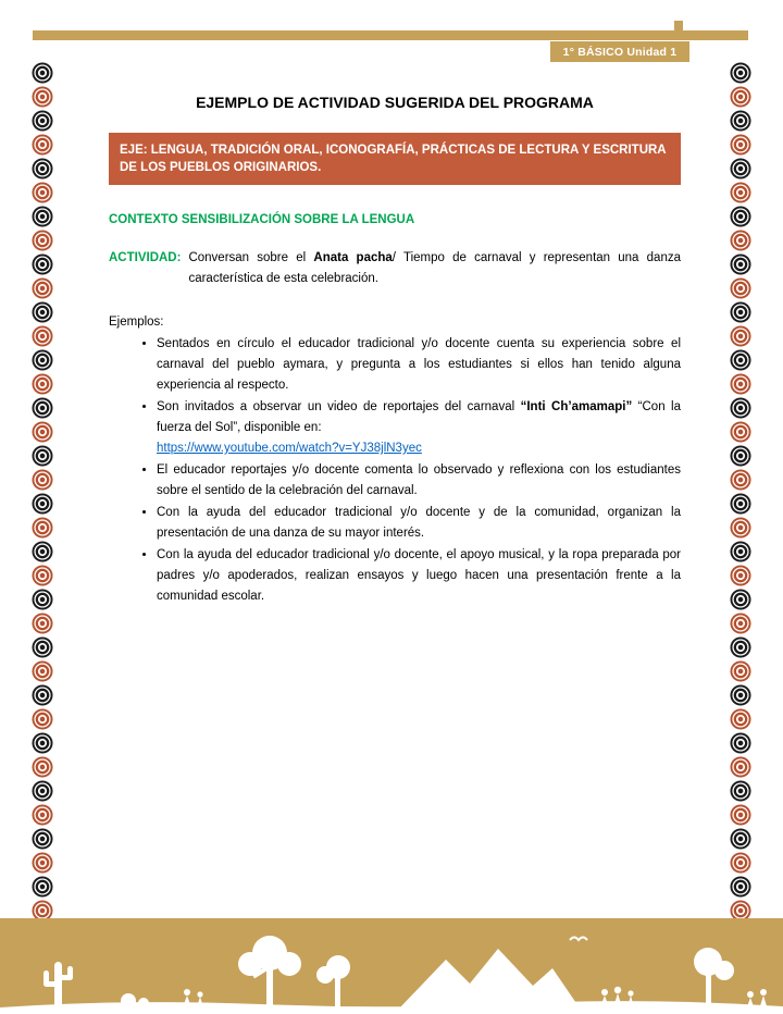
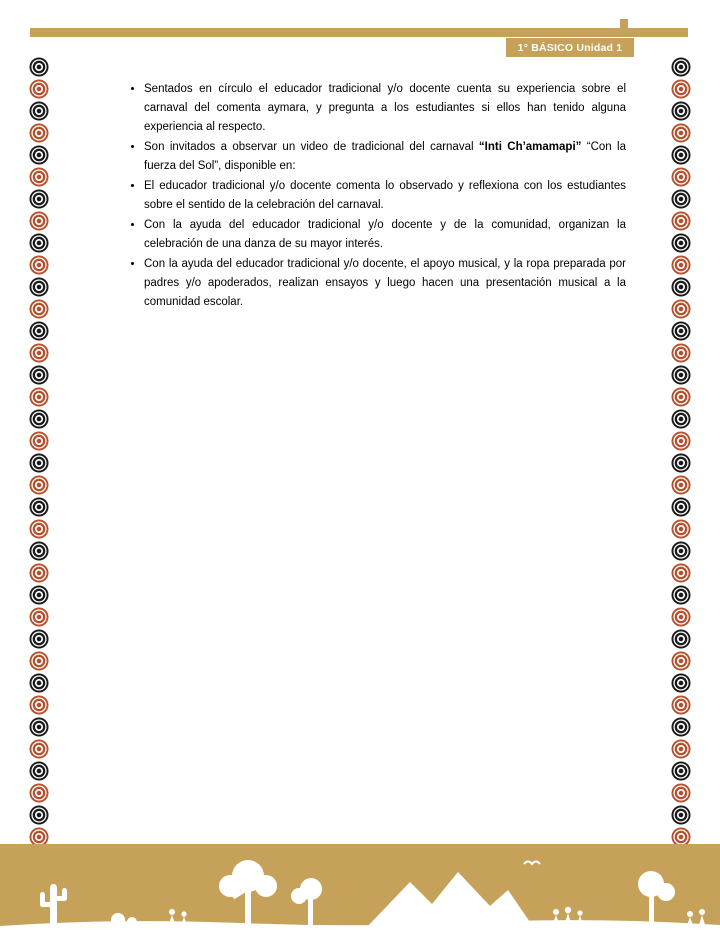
  1° BÁSICO Unidad 1
- EJEMPLO DE ACTIVIDAD SUGERIDA DEL PROGRAMA
- EJE: LENGUA, TRADICIÓN ORAL, ICONOGRAFÍA, PRÁCTICAS DE LECTURA Y ESCRITURA DE LOS PUEBLOS ORIGINARIOS.
- CONTEXTO SENSIBILIZACIÓN SOBRE LA LENGUA
- ACTIVIDAD:
- Conversan sobre el Anata pacha/ Tiempo de carnaval y representan una danza característica de esta celebración.
- Ejemplos:
- Sentados en círculo el educador tradicional y/o docente cuenta su experiencia sobre el carnaval del pueblo aymara, y pregunta a los estudiantes si ellos han tenido alguna experiencia al respecto.
+ Sentados en círculo el educador tradicional y/o docente cuenta su experiencia sobre el carnaval del comenta aymara, y pregunta a los estudiantes si ellos han tenido alguna experiencia al respecto.
- Son invitados a observar un video de reportajes del carnaval “Inti Ch’amamapi” “Con la fuerza del Sol”, disponible en:
+ Son invitados a observar un video de tradicional del carnaval “Inti Ch’amamapi” “Con la fuerza del Sol”, disponible en:
- https://www.youtube.com/watch?v=YJ38jlN3yec
- El educador reportajes y/o docente comenta lo observado y reflexiona con los estudiantes sobre el sentido de la celebración del carnaval.
+ El educador tradicional y/o docente comenta lo observado y reflexiona con los estudiantes sobre el sentido de la celebración del carnaval.
- Con la ayuda del educador tradicional y/o docente y de la comunidad, organizan la presentación de una danza de su mayor interés.
+ Con la ayuda del educador tradicional y/o docente y de la comunidad, organizan la celebración de una danza de su mayor interés.
- Con la ayuda del educador tradicional y/o docente, el apoyo musical, y la ropa preparada por padres y/o apoderados, realizan ensayos y luego hacen una presentación frente a la comunidad escolar.
+ Con la ayuda del educador tradicional y/o docente, el apoyo musical, y la ropa preparada por padres y/o apoderados, realizan ensayos y luego hacen una presentación musical a la comunidad escolar.
